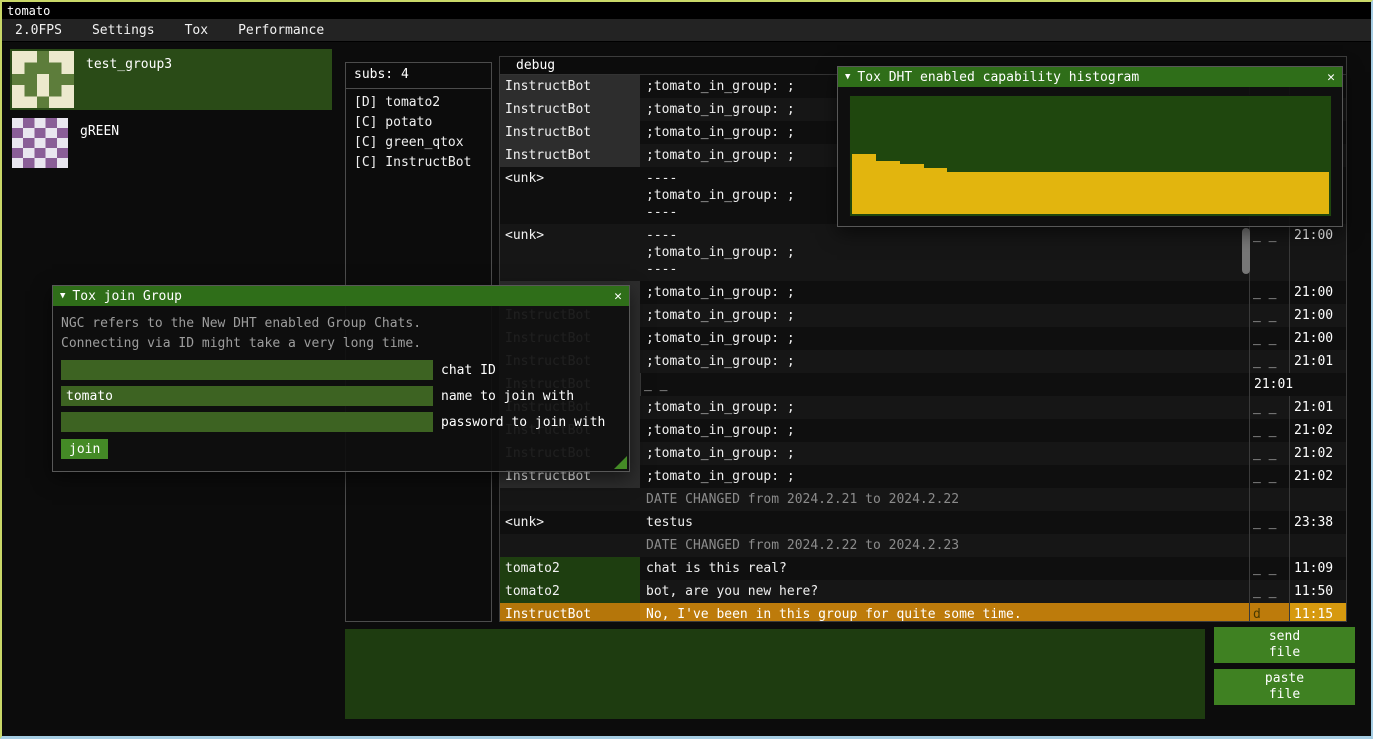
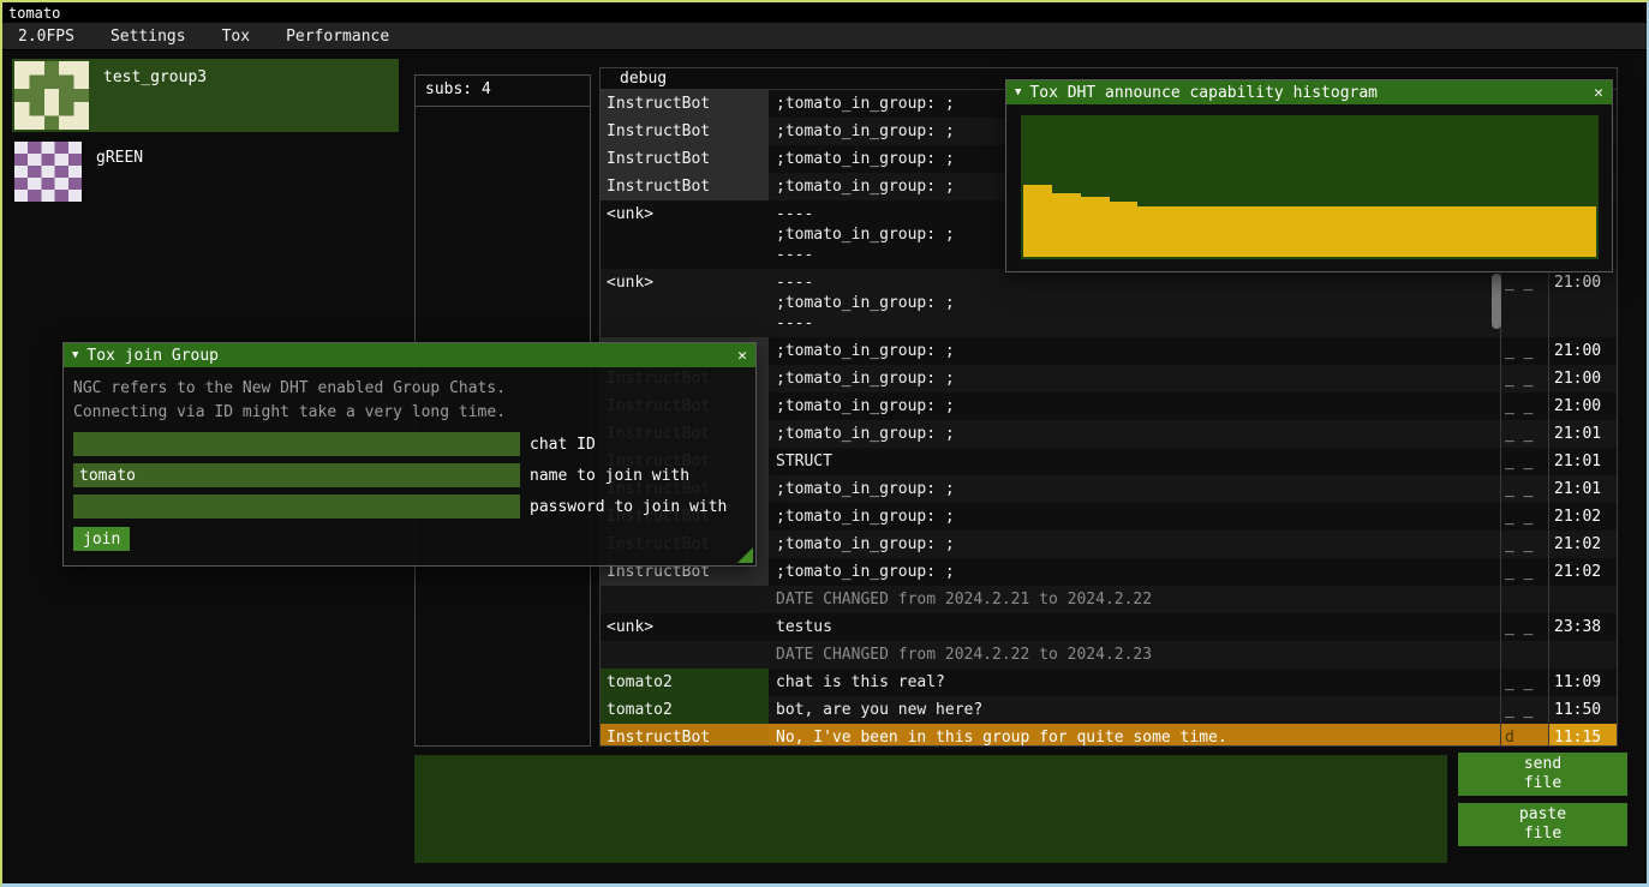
  tomato
  2.0FPS
  Settings
  Tox
  Performance
  test_group3
  gREEN
  subs: 4
- [D] tomato2
- [C] potato
- [C] green_qtox
- [C] InstructBot
  debug
  InstructBot
  ;tomato_in_group: ;
  InstructBot
  ;tomato_in_group: ;
  InstructBot
  ;tomato_in_group: ;
  InstructBot
  ;tomato_in_group: ;
  <unk>
  ----
  ;tomato_in_group: ;
  ----
  <unk>
  ----
  ;tomato_in_group: ;
  ----
  _ _
  21:00
  ;tomato_in_group: ;
  _ _
  21:00
  ;tomato_in_group: ;
  _ _
  21:00
  ;tomato_in_group: ;
  _ _
  21:00
  ;tomato_in_group: ;
  _ _
  21:01
+ STRUCT
  _ _
  21:01
  ;tomato_in_group: ;
  _ _
  21:01
  ;tomato_in_group: ;
  _ _
  21:02
  ;tomato_in_group: ;
  _ _
  21:02
  InstructBot
  ;tomato_in_group: ;
  _ _
  21:02
  DATE CHANGED from 2024.2.21 to 2024.2.22
  <unk>
  testus
  _ _
  23:38
  DATE CHANGED from 2024.2.22 to 2024.2.23
  tomato2
  chat is this real?
  _ _
  11:09
  tomato2
  bot, are you new here?
  _ _
  11:50
  InstructBot
  No, I've been in this group for quite some time.
  d
  11:15
  send
  file
  paste
  file
  ▼
- Tox DHT enabled capability histogram
+ Tox DHT announce capability histogram
  ✕
  ▼
  Tox join Group
  ✕
  NGC refers to the New DHT enabled Group Chats.
  Connecting via ID might take a very long time.
  chat ID
  tomato
  name to join with
  password to join with
  join
